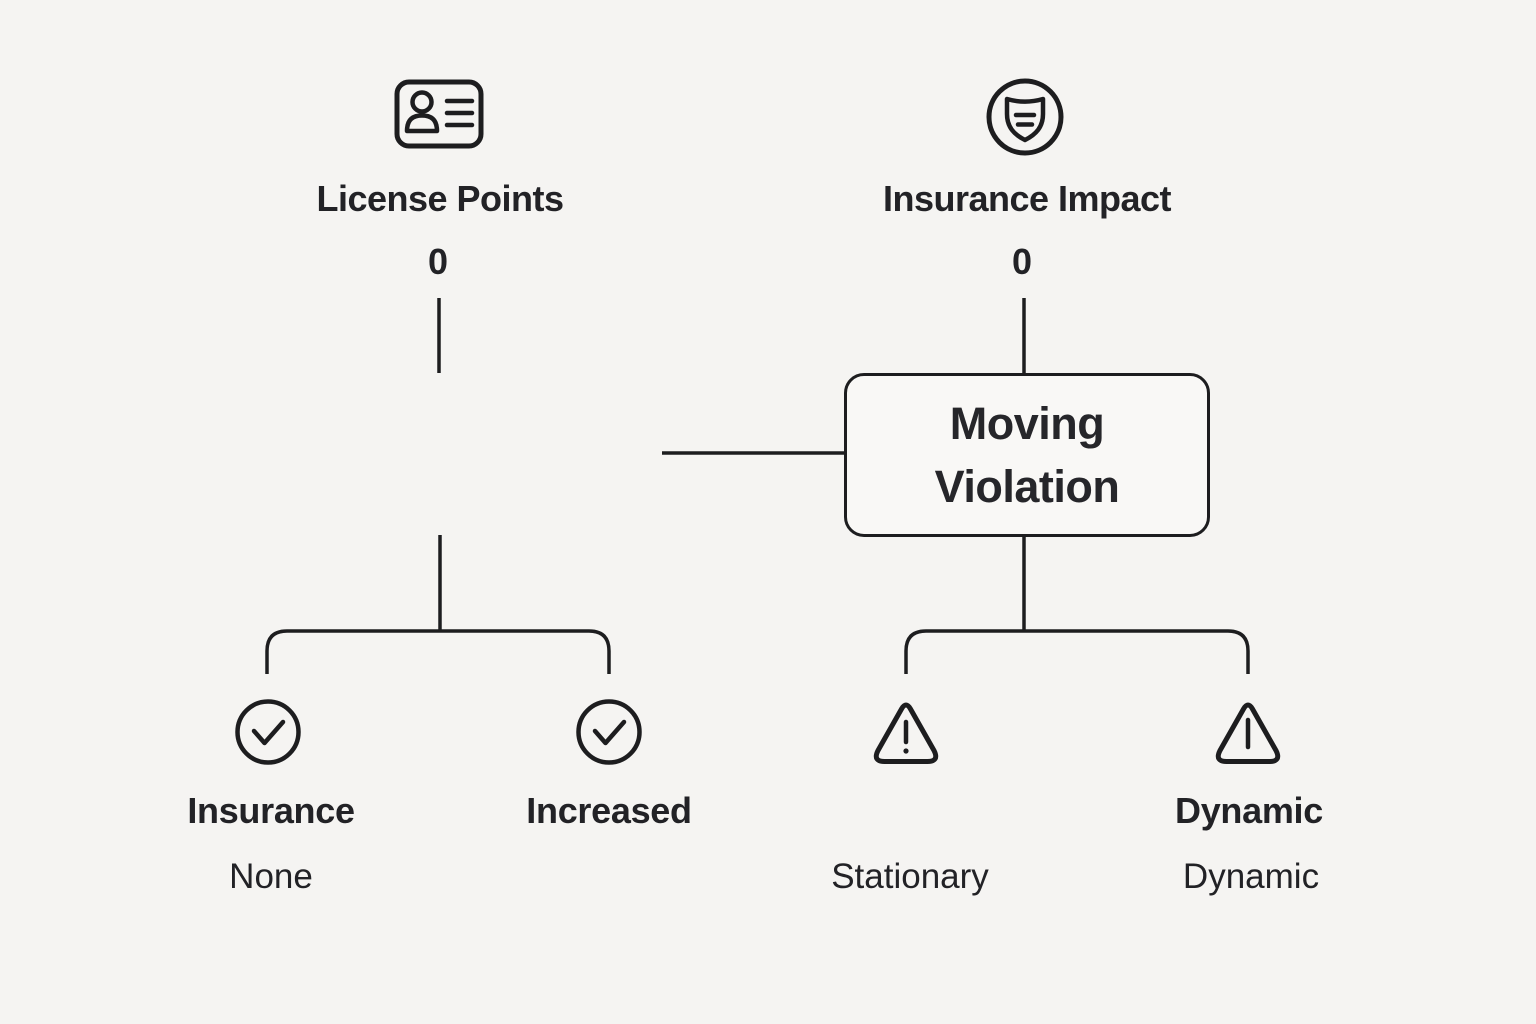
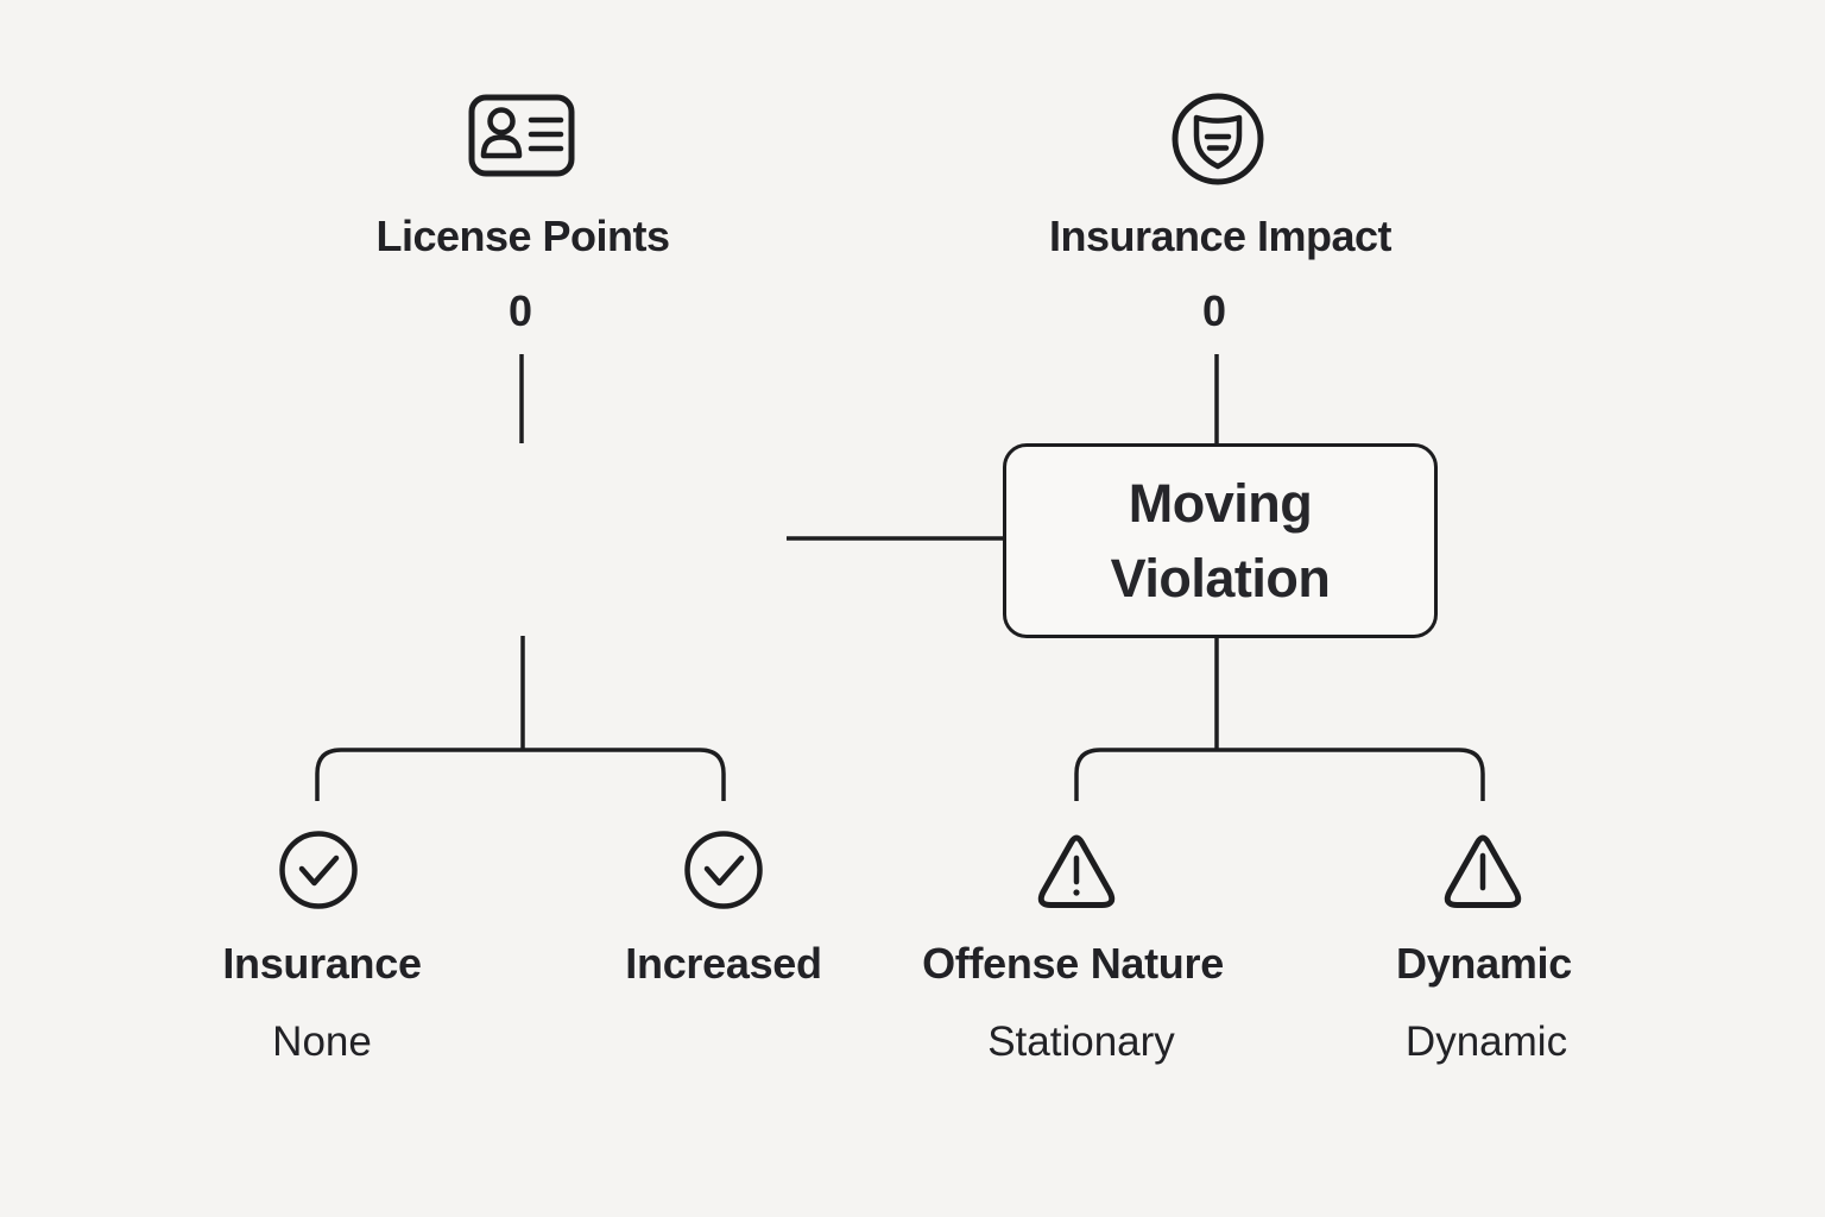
  License Points
  0
  Insurance Impact
  0
  Moving
  Violation
  Insurance
  None
  Increased
+ Offense Nature
  Stationary
  Dynamic
  Dynamic
